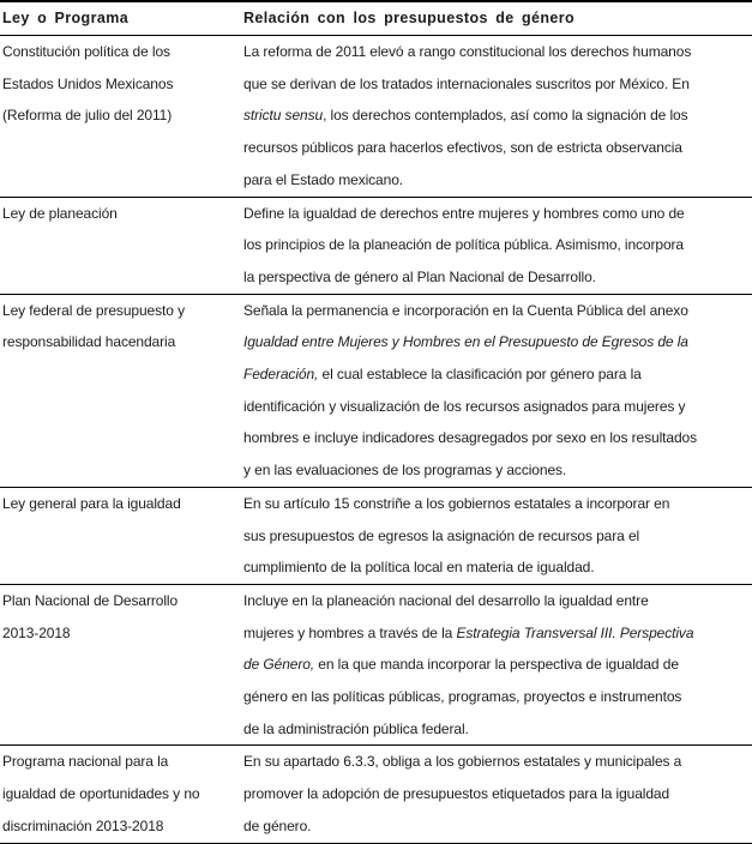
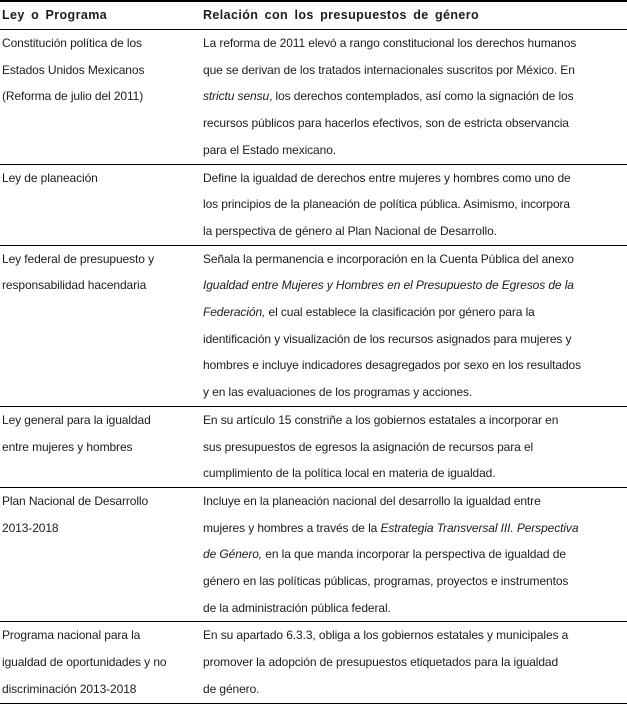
  Ley o Programa
  Relación con los presupuestos de género
  Constitución política de los
  Estados Unidos Mexicanos
  (Reforma de julio del 2011)
  La reforma de 2011 elevó a rango constitucional los derechos humanos
  que se derivan de los tratados internacionales suscritos por México. En
  strictu sensu, los derechos contemplados, así como la signación de los
  recursos públicos para hacerlos efectivos, son de estricta observancia
  para el Estado mexicano.
  Ley de planeación
  Define la igualdad de derechos entre mujeres y hombres como uno de
  los principios de la planeación de política pública. Asimismo, incorpora
  la perspectiva de género al Plan Nacional de Desarrollo.
  Ley federal de presupuesto y
  responsabilidad hacendaria
  Señala la permanencia e incorporación en la Cuenta Pública del anexo
  Igualdad entre Mujeres y Hombres en el Presupuesto de Egresos de la
  Federación, el cual establece la clasificación por género para la
  identificación y visualización de los recursos asignados para mujeres y
  hombres e incluye indicadores desagregados por sexo en los resultados
  y en las evaluaciones de los programas y acciones.
  Ley general para la igualdad
+ entre mujeres y hombres
  En su artículo 15 constriñe a los gobiernos estatales a incorporar en
  sus presupuestos de egresos la asignación de recursos para el
  cumplimiento de la política local en materia de igualdad.
  Plan Nacional de Desarrollo
  2013-2018
  Incluye en la planeación nacional del desarrollo la igualdad entre
  mujeres y hombres a través de la Estrategia Transversal III. Perspectiva
  de Género, en la que manda incorporar la perspectiva de igualdad de
  género en las políticas públicas, programas, proyectos e instrumentos
  de la administración pública federal.
  Programa nacional para la
  igualdad de oportunidades y no
  discriminación 2013-2018
  En su apartado 6.3.3, obliga a los gobiernos estatales y municipales a
  promover la adopción de presupuestos etiquetados para la igualdad
  de género.
